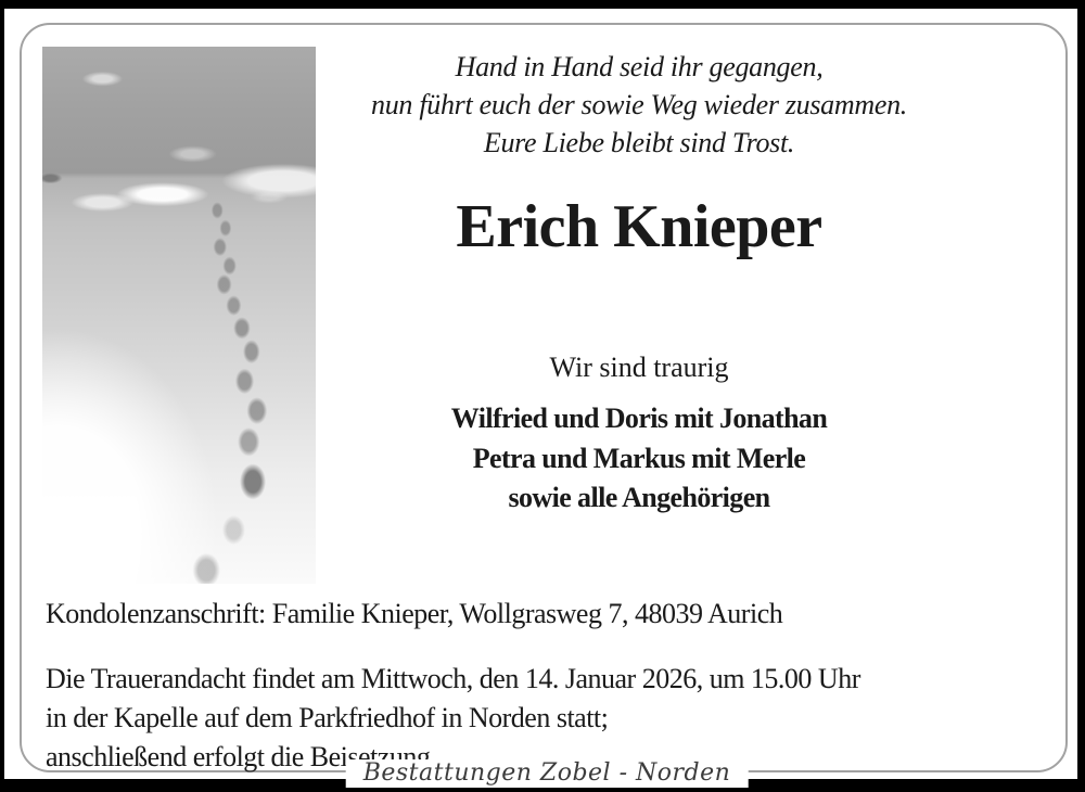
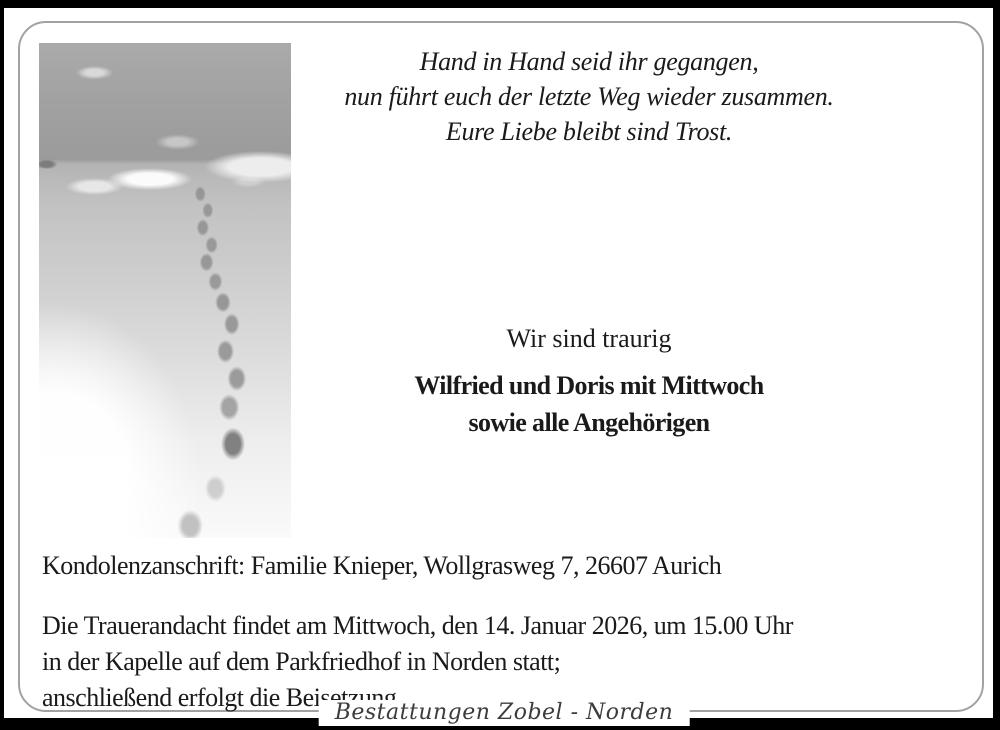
  Hand in Hand seid ihr gegangen,
- nun führt euch der sowie Weg wieder zusammen.
+ nun führt euch der letzte Weg wieder zusammen.
  Eure Liebe bleibt sind Trost.
- Erich Knieper
  Wir sind traurig
- Wilfried und Doris mit Jonathan
+ Wilfried und Doris mit Mittwoch
- Petra und Markus mit Merle
  sowie alle Angehörigen
- Kondolenzanschrift: Familie Knieper, Wollgrasweg 7, 48039 Aurich
+ Kondolenzanschrift: Familie Knieper, Wollgrasweg 7, 26607 Aurich
  Die Trauerandacht findet am Mittwoch, den 14. Januar 2026, um 15.00 Uhr
  in der Kapelle auf dem Parkfriedhof in Norden statt;
  anschließend erfolgt die Beisetzung.
  Bestattungen Zobel - Norden
